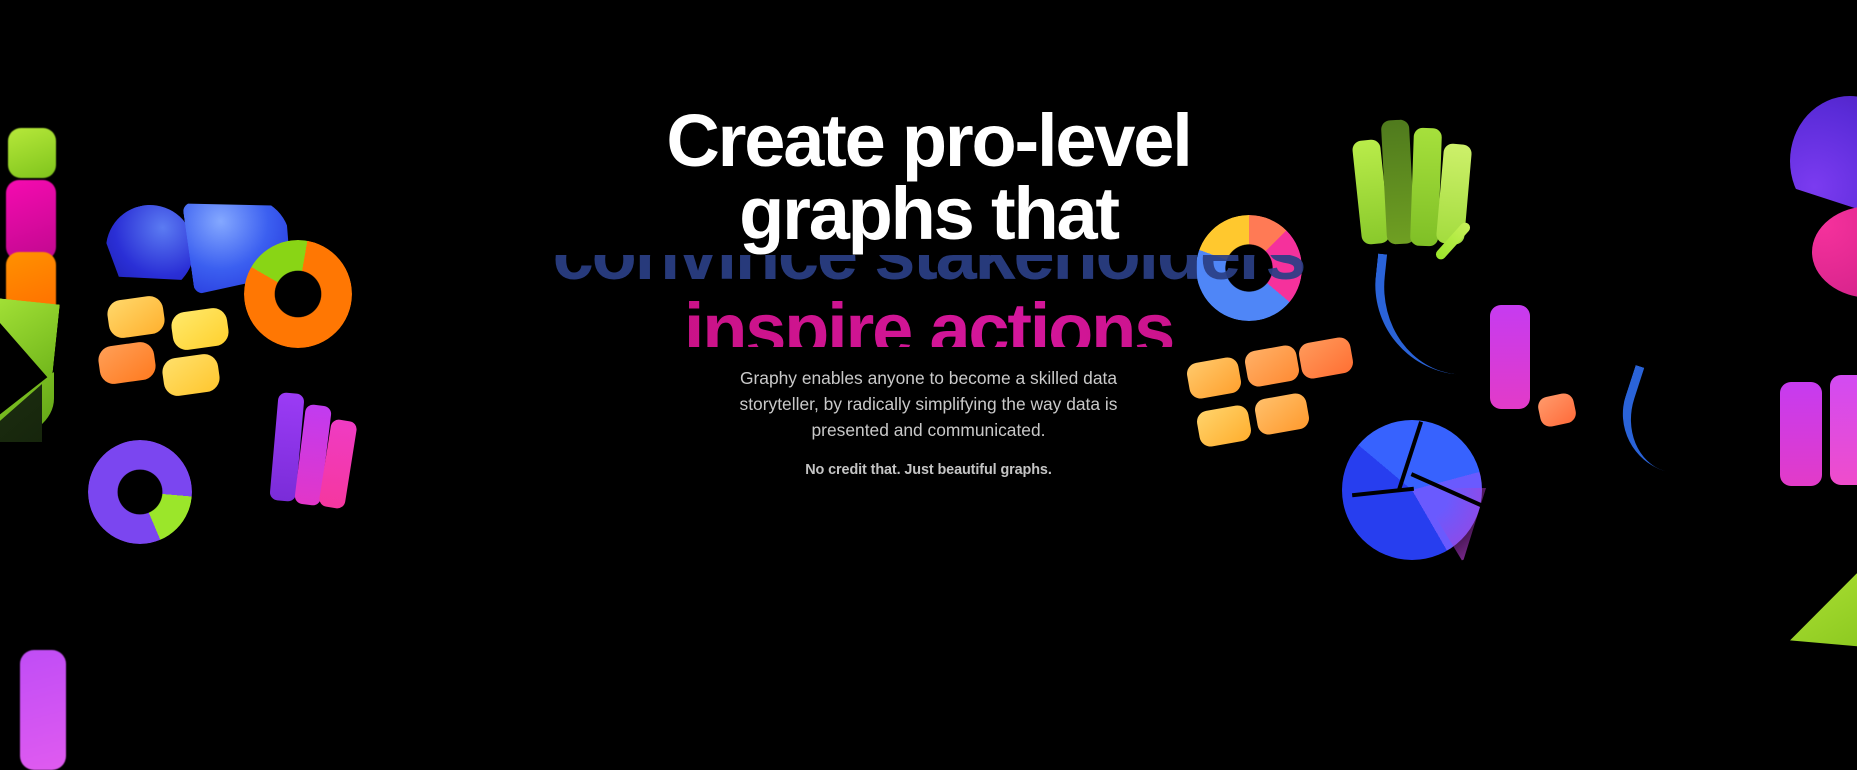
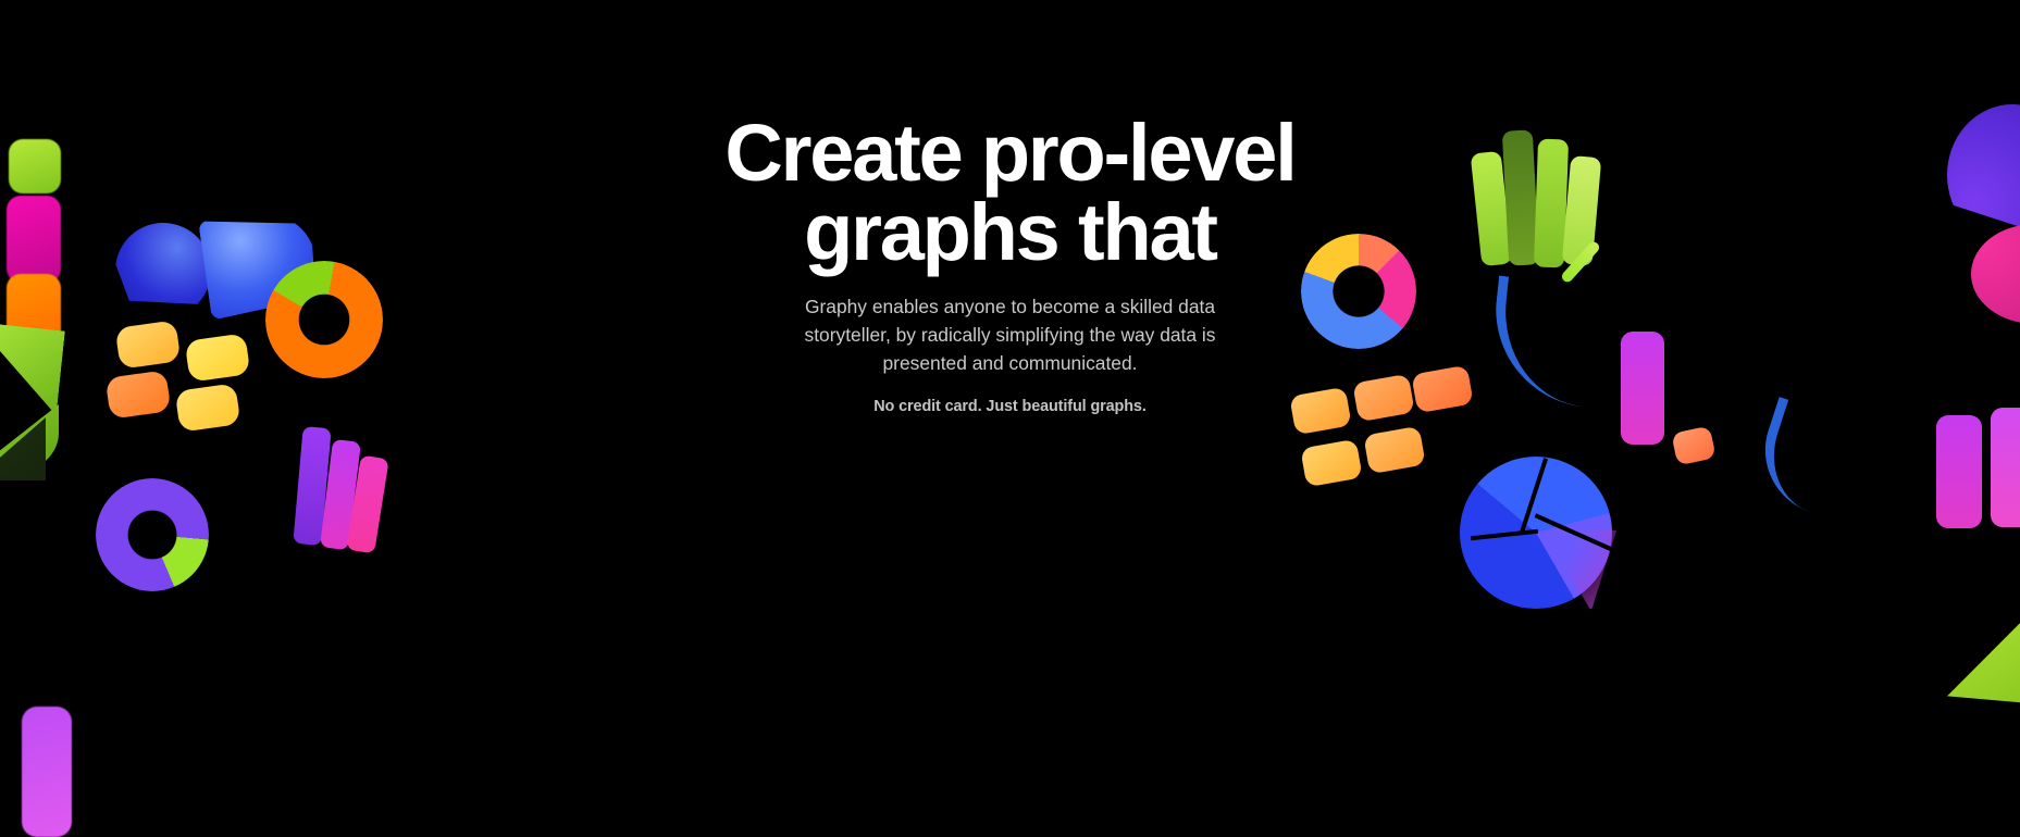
  Create pro-level
  graphs that
- inspire actions
  Graphy enables anyone to become a skilled data storyteller, by radically simplifying the way data is presented and communicated.
- No credit that. Just beautiful graphs.
+ No credit card. Just beautiful graphs.
